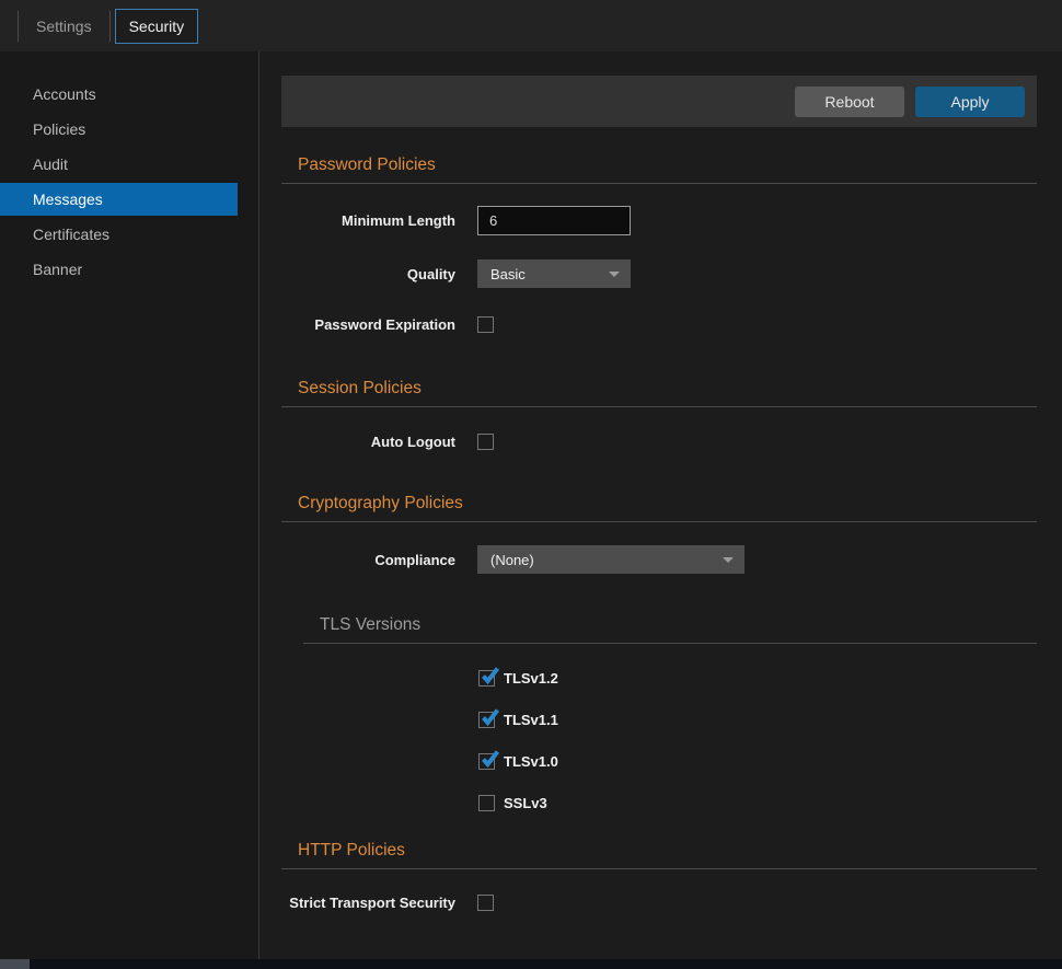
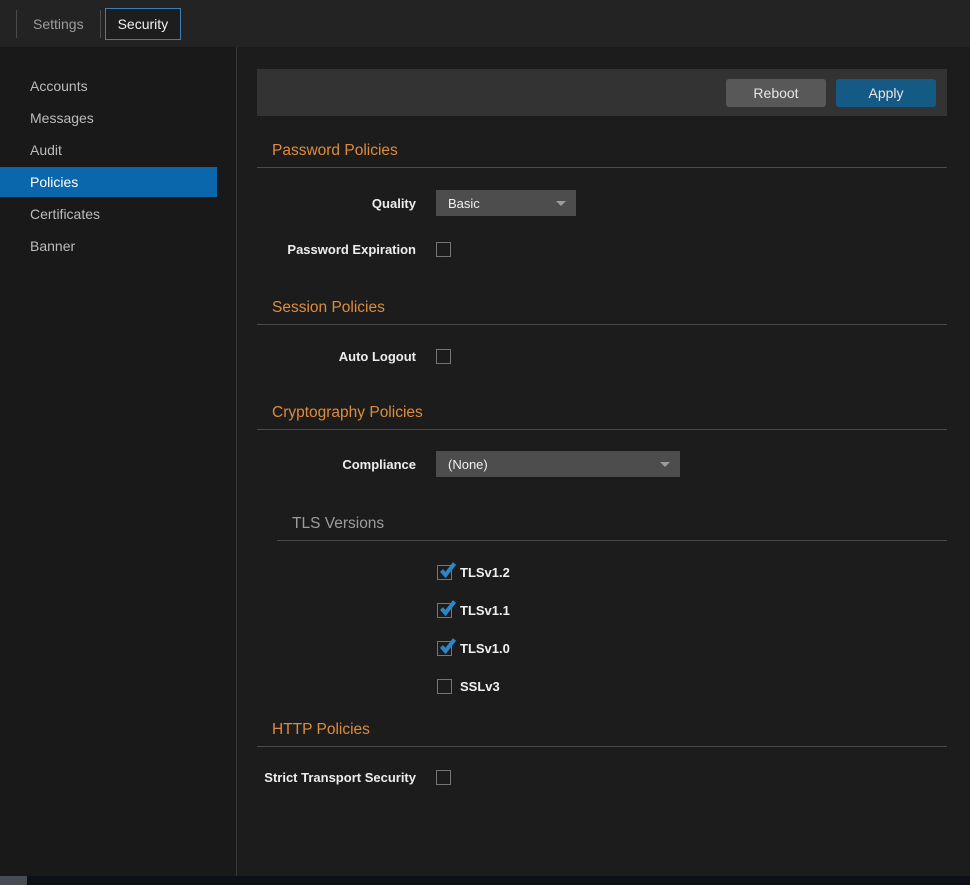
  Settings
  Security
  Accounts
- Policies
+ Messages
  Audit
- Messages
+ Policies
  Certificates
  Banner
  Reboot
  Apply
  Password Policies
- Minimum Length
- 6
  Quality
  Basic
  Password Expiration
  Session Policies
  Auto Logout
  Cryptography Policies
  Compliance
  (None)
  TLS Versions
  TLSv1.2
  TLSv1.1
  TLSv1.0
  SSLv3
  HTTP Policies
  Strict Transport Security
